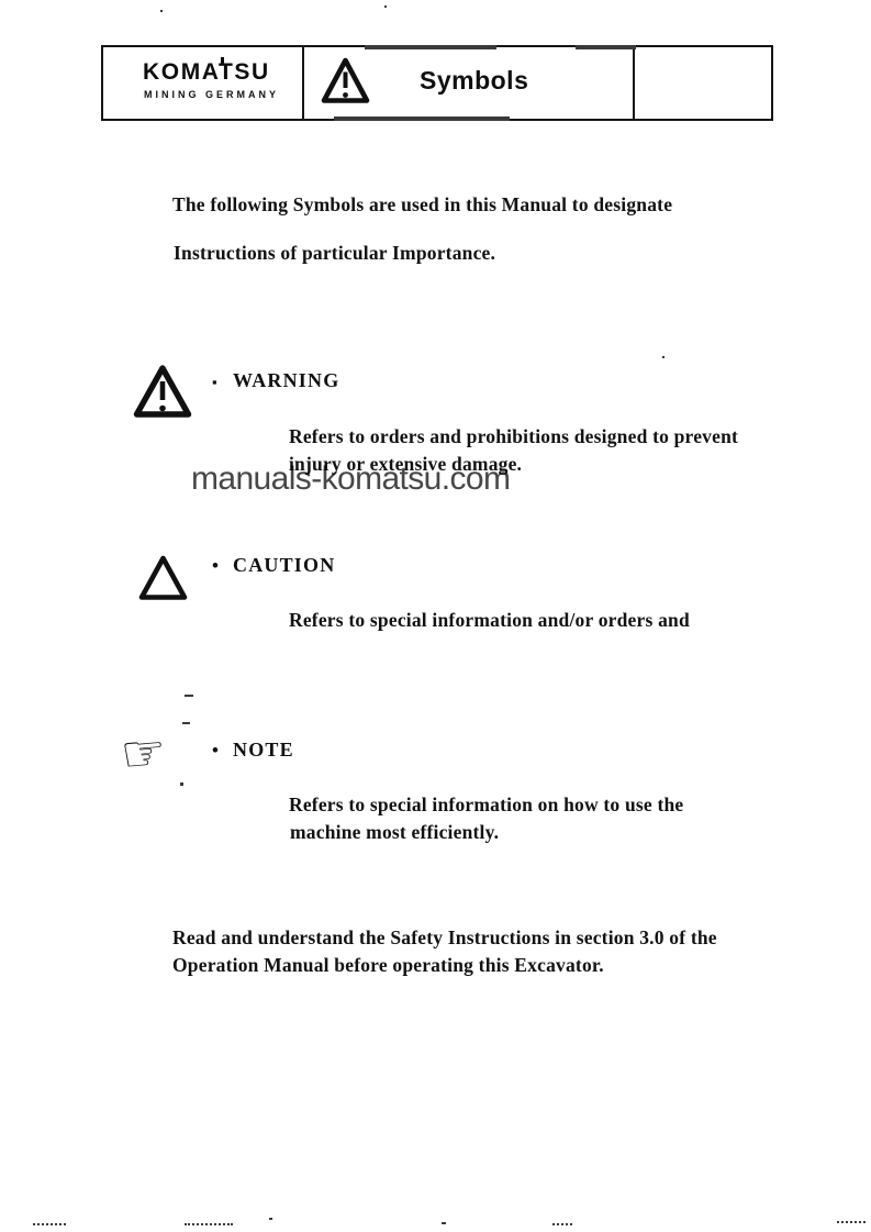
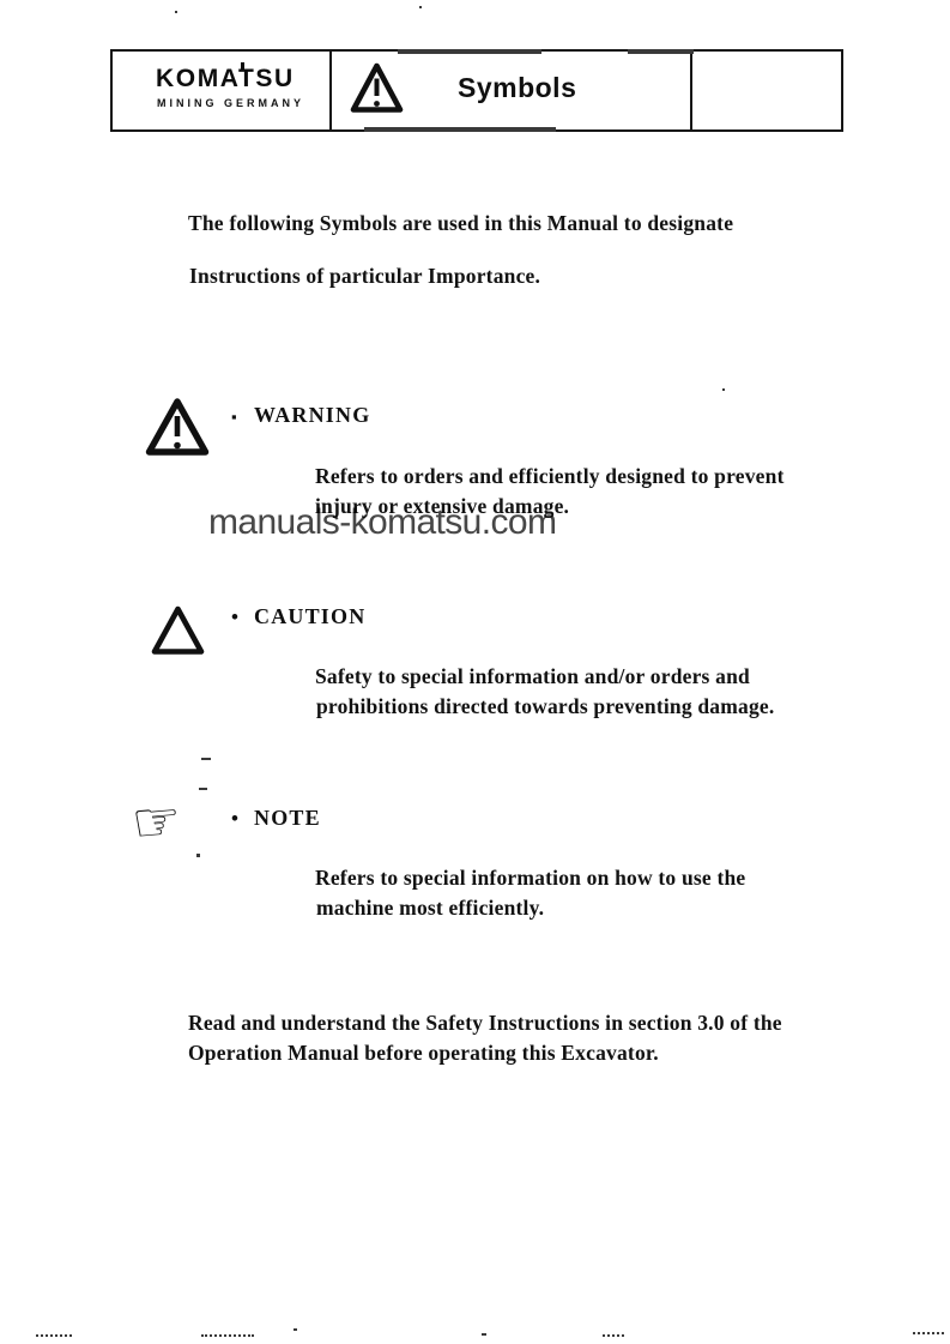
  KOMATSU
  MINING GERMANY
  Symbols
  The following Symbols are used in this Manual to designate
  Instructions of particular Importance.
  ▪
  WARNING
- Refers to orders and prohibitions designed to prevent
+ Refers to orders and efficiently designed to prevent
  injury or extensive damage.
  manuals-komatsu.com
  •
  CAUTION
- Refers to special information and/or orders and
+ Safety to special information and/or orders and
+ prohibitions directed towards preventing damage.
  •
  NOTE
  Refers to special information on how to use the
  machine most efficiently.
  Read and understand the Safety Instructions in section 3.0 of the
  Operation Manual before operating this Excavator.
